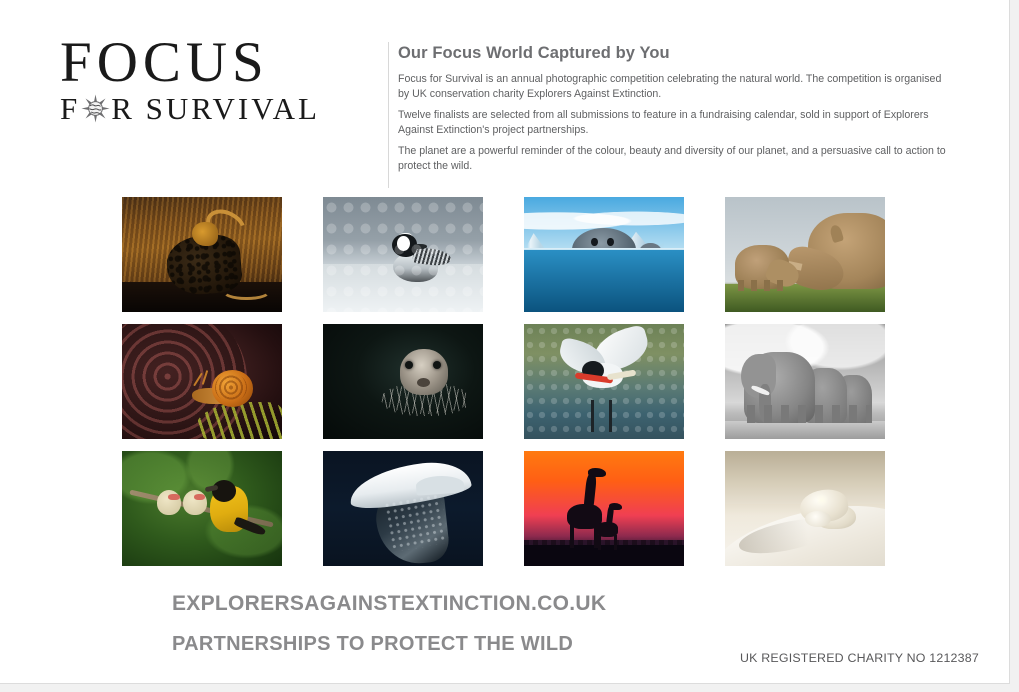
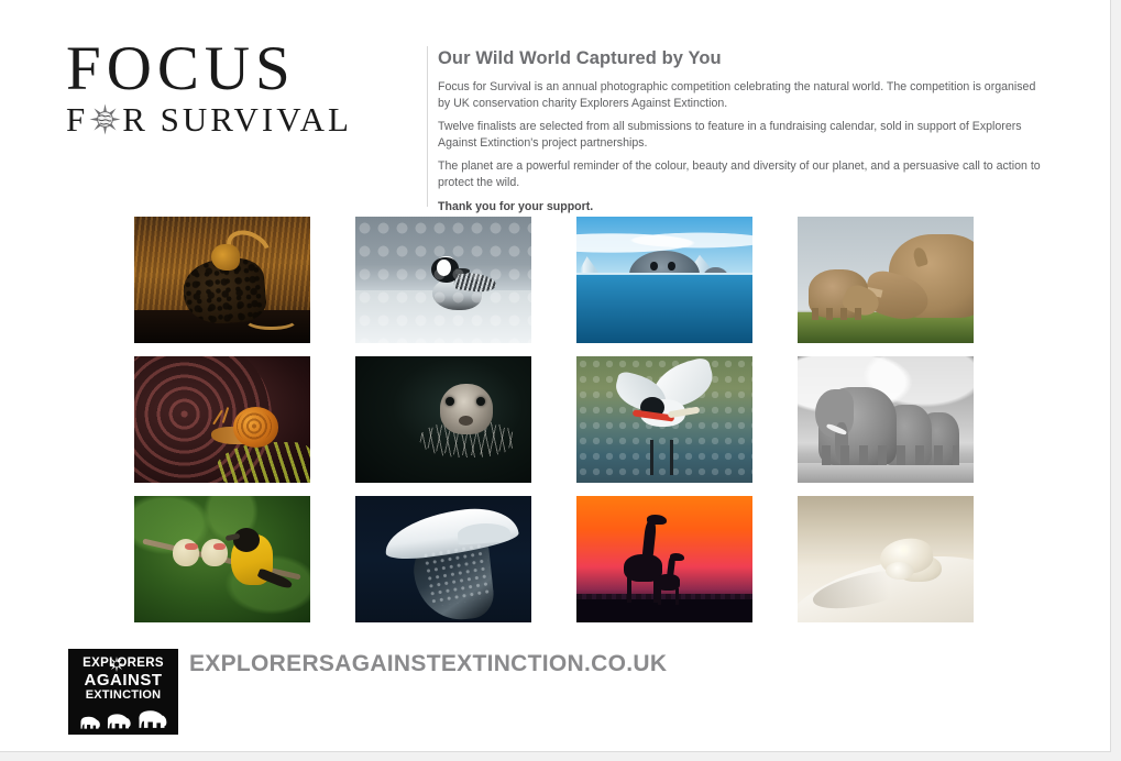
  FOCUS
  F
  R SURVIVAL
- Our Focus World Captured by You
+ Our Wild World Captured by You
  Focus for Survival is an annual photographic competition celebrating the natural world. The competition is organised by UK conservation charity Explorers Against Extinction.
  Twelve finalists are selected from all submissions to feature in a fundraising calendar, sold in support of Explorers Against Extinction's project partnerships.
  The planet are a powerful reminder of the colour, beauty and diversity of our planet, and a persuasive call to action to protect the wild.
+ Thank you for your support.
+ EXPLORERS
+ AGAINST
+ EXTINCTION
  EXPLORERSAGAINSTEXTINCTION.CO.UK
- PARTNERSHIPS TO PROTECT THE WILD
- UK REGISTERED CHARITY NO 1212387
